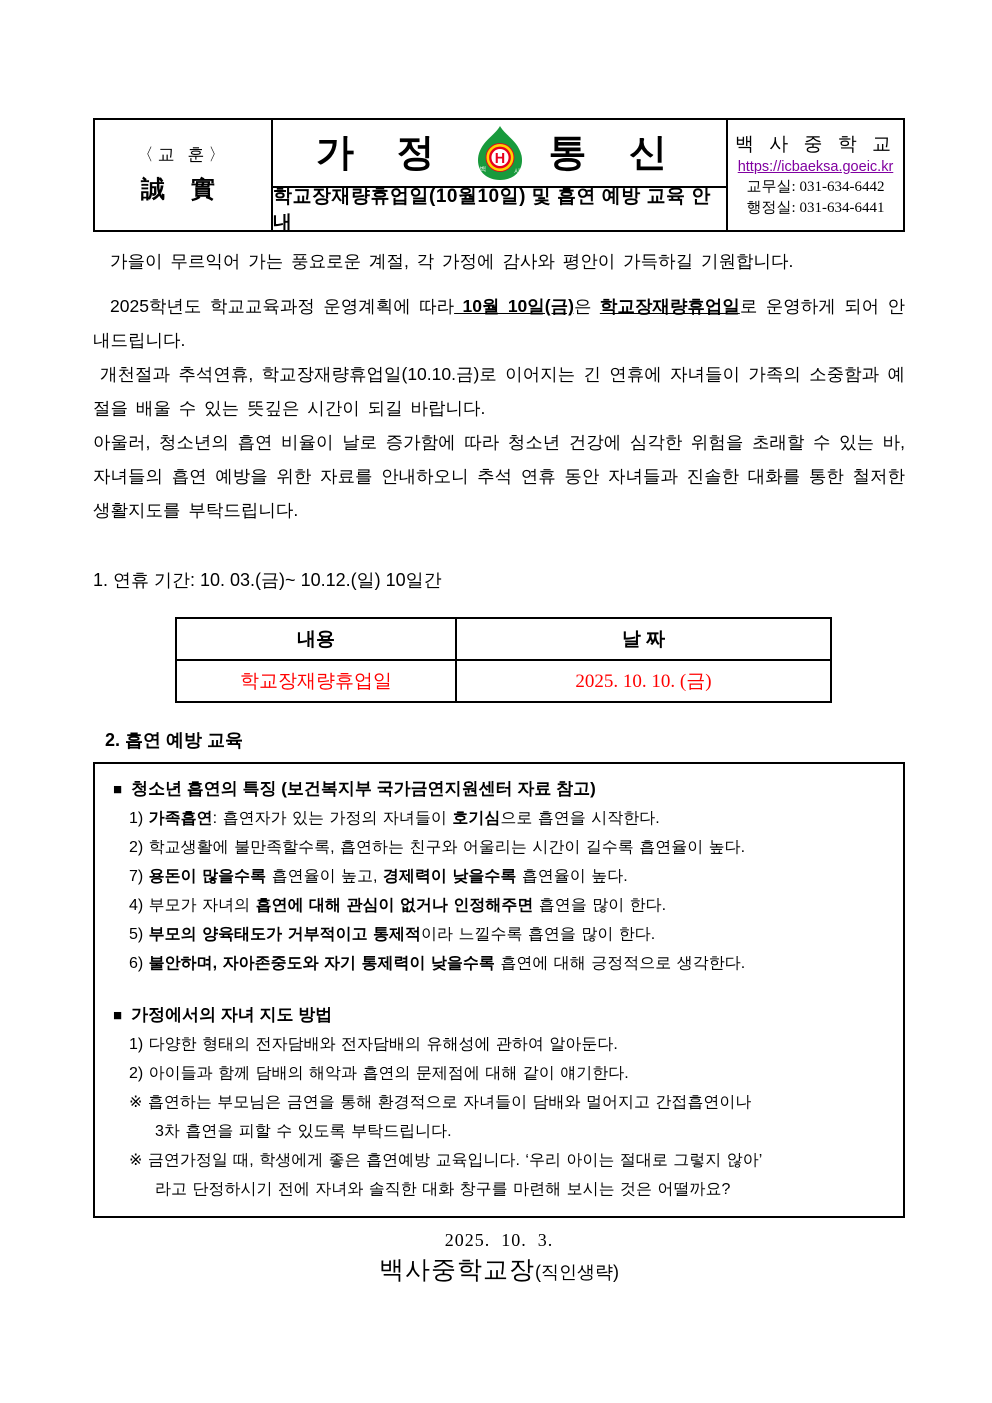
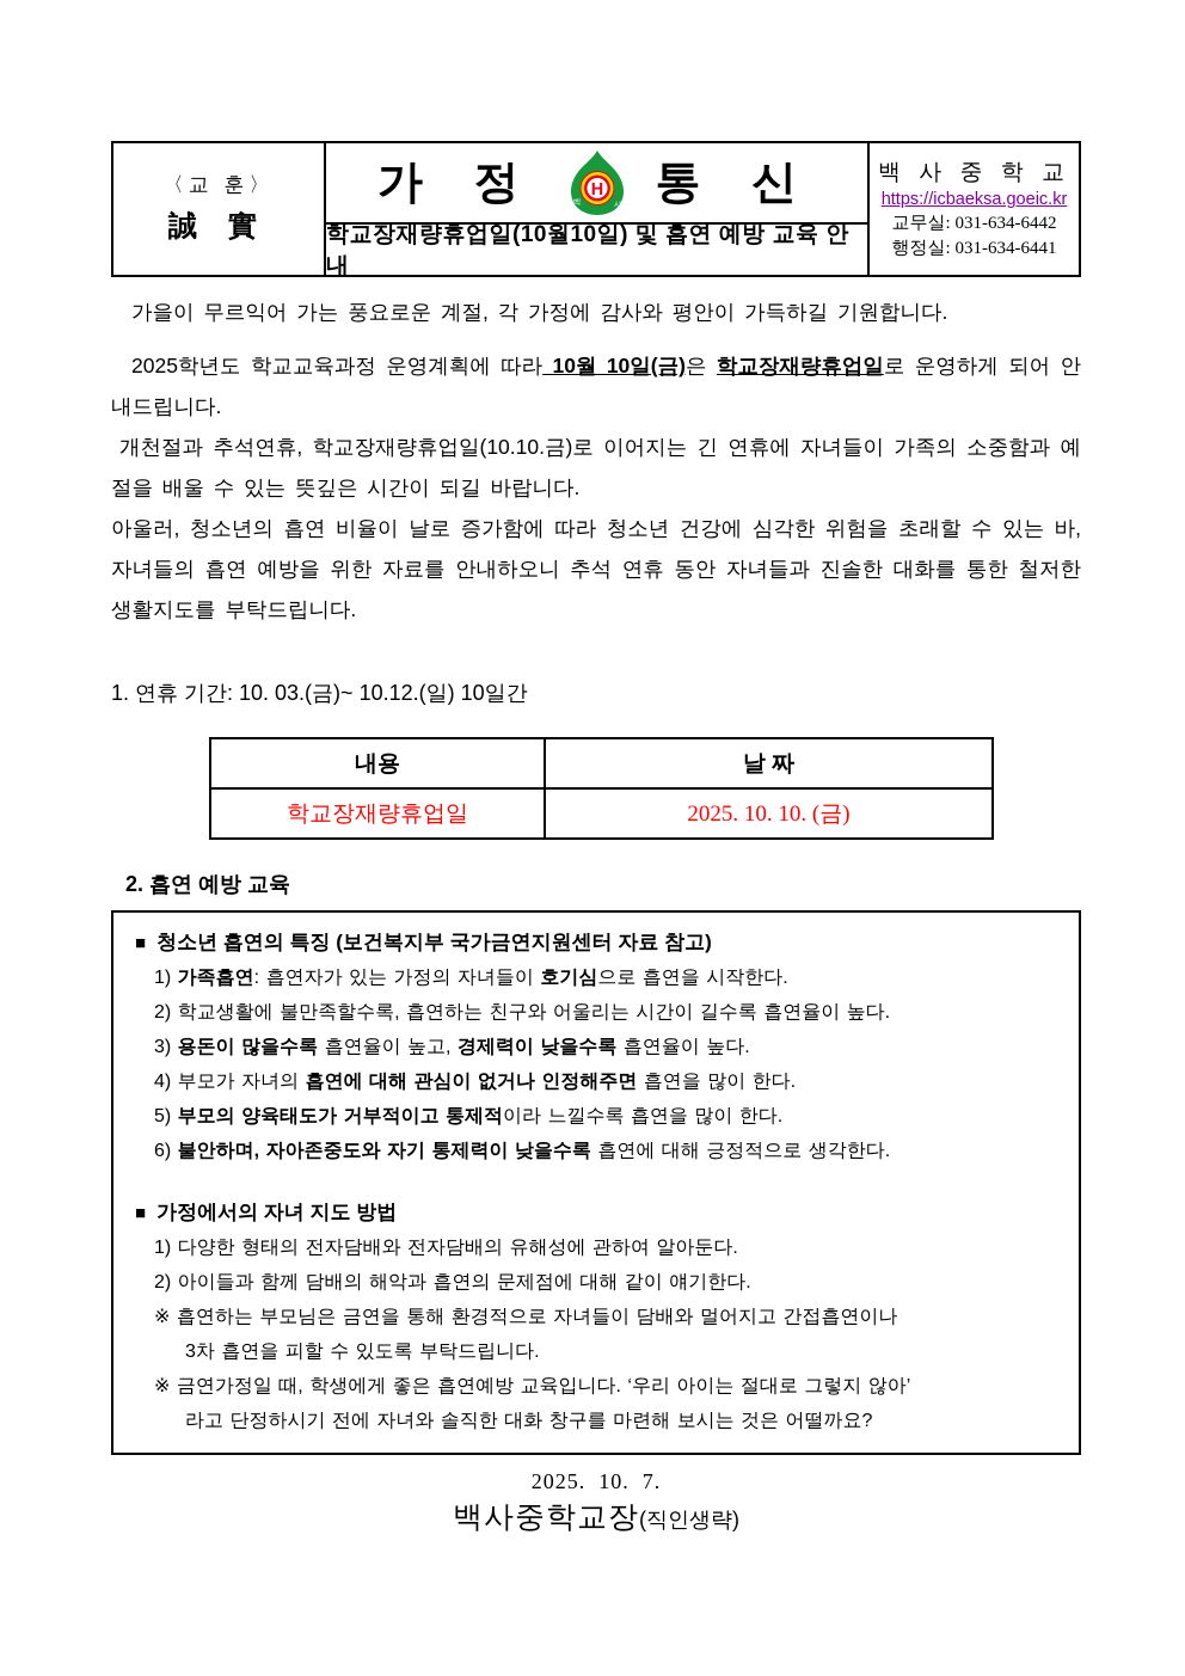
  〈교 훈〉
  誠 實
  가 정
  H
  통 신
  학교장재량휴업일(10월10일) 및 흡연 예방 교육 안내
  백 사 중 학 교
  https://icbaeksa.goeic.kr
  교무실: 031-634-6442
  행정실: 031-634-6441
  가을이 무르익어 가는 풍요로운 계절, 각 가정에 감사와 평안이 가득하길 기원합니다.
  2025학년도 학교교육과정 운영계획에 따라 10월 10일(금)은 학교장재량휴업일로 운영하게 되어 안내드립니다.
  개천절과 추석연휴, 학교장재량휴업일(10.10.금)로 이어지는 긴 연휴에 자녀들이 가족의 소중함과 예절을 배울 수 있는 뜻깊은 시간이 되길 바랍니다.
  아울러, 청소년의 흡연 비율이 날로 증가함에 따라 청소년 건강에 심각한 위험을 초래할 수 있는 바, 자녀들의 흡연 예방을 위한 자료를 안내하오니 추석 연휴 동안 자녀들과 진솔한 대화를 통한 철저한 생활지도를 부탁드립니다.
  1. 연휴 기간: 10. 03.(금)~ 10.12.(일) 10일간
  내용	날 짜
  학교장재량휴업일	2025. 10. 10. (금)
  2. 흡연 예방 교육
  ■ 청소년 흡연의 특징 (보건복지부 국가금연지원센터 자료 참고)
  1) 가족흡연: 흡연자가 있는 가정의 자녀들이 호기심으로 흡연을 시작한다.
  2) 학교생활에 불만족할수록, 흡연하는 친구와 어울리는 시간이 길수록 흡연율이 높다.
- 7) 용돈이 많을수록 흡연율이 높고, 경제력이 낮을수록 흡연율이 높다.
+ 3) 용돈이 많을수록 흡연율이 높고, 경제력이 낮을수록 흡연율이 높다.
  4) 부모가 자녀의 흡연에 대해 관심이 없거나 인정해주면 흡연을 많이 한다.
  5) 부모의 양육태도가 거부적이고 통제적이라 느낄수록 흡연을 많이 한다.
  6) 불안하며, 자아존중도와 자기 통제력이 낮을수록 흡연에 대해 긍정적으로 생각한다.
  ■ 가정에서의 자녀 지도 방법
  1) 다양한 형태의 전자담배와 전자담배의 유해성에 관하여 알아둔다.
  2) 아이들과 함께 담배의 해악과 흡연의 문제점에 대해 같이 얘기한다.
  ※ 흡연하는 부모님은 금연을 통해 환경적으로 자녀들이 담배와 멀어지고 간접흡연이나
  3차 흡연을 피할 수 있도록 부탁드립니다.
  ※ 금연가정일 때, 학생에게 좋은 흡연예방 교육입니다. ‘우리 아이는 절대로 그렇지 않아’
  라고 단정하시기 전에 자녀와 솔직한 대화 창구를 마련해 보시는 것은 어떨까요?
- 2025. 10. 3.
+ 2025. 10. 7.
  백사중학교장(직인생략)
